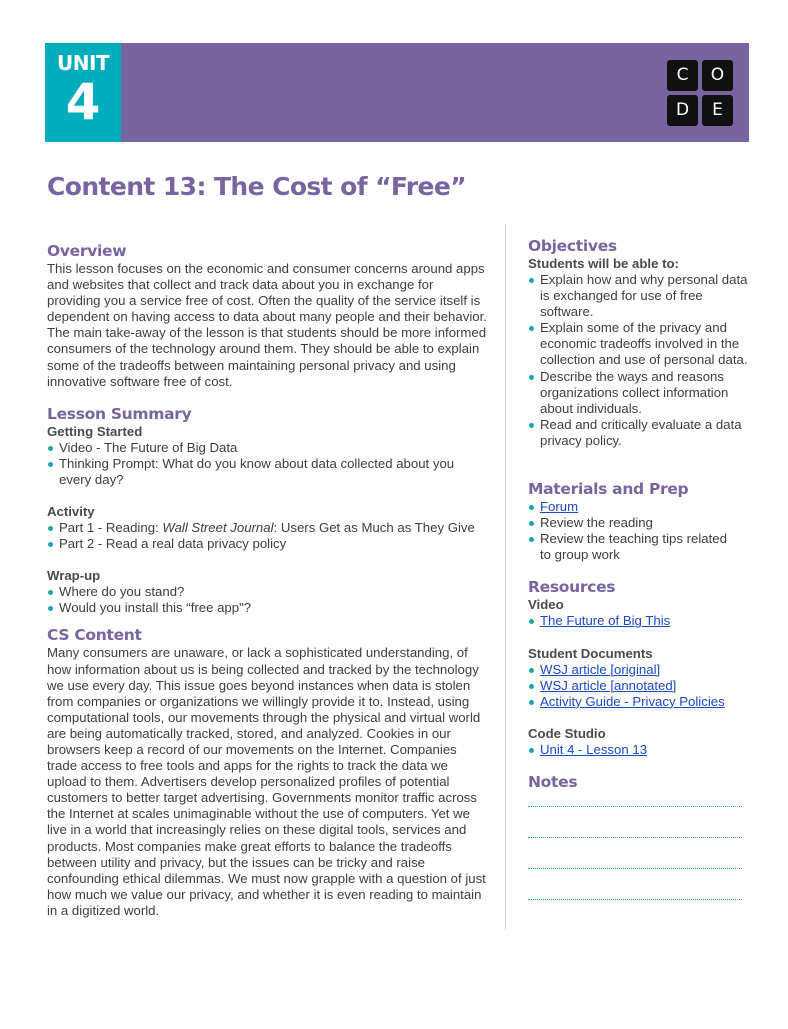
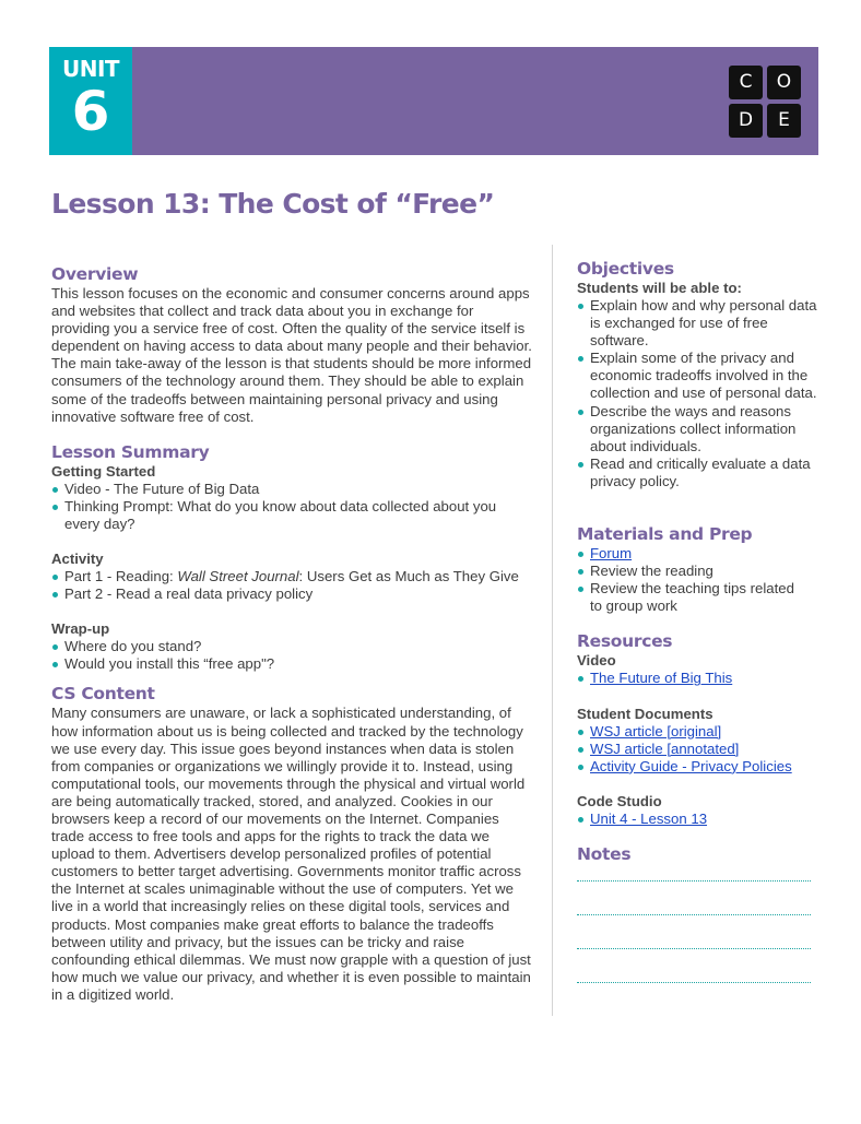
  UNIT
- 4
+ 6
  C
  O
  D
  E
- Content 13: The Cost of “Free”
+ Lesson 13: The Cost of “Free”
  Overview
  This lesson focuses on the economic and consumer concerns around apps and websites that collect and track data about you in exchange for providing you a service free of cost. Often the quality of the service itself is dependent on having access to data about many people and their behavior. The main take-away of the lesson is that students should be more informed consumers of the technology around them. They should be able to explain some of the tradeoffs between maintaining personal privacy and using innovative software free of cost.
  Lesson Summary
  Getting Started
  Video - The Future of Big Data
  Thinking Prompt: What do you know about data collected about you every day?
  Activity
  Part 1 - Reading: Wall Street Journal: Users Get as Much as They Give
  Part 2 - Read a real data privacy policy
  Wrap-up
  Where do you stand?
  Would you install this “free app"?
  CS Content
- Many consumers are unaware, or lack a sophisticated understanding, of how information about us is being collected and tracked by the technology we use every day. This issue goes beyond instances when data is stolen from companies or organizations we willingly provide it to. Instead, using computational tools, our movements through the physical and virtual world are being automatically tracked, stored, and analyzed. Cookies in our browsers keep a record of our movements on the Internet. Companies trade access to free tools and apps for the rights to track the data we upload to them. Advertisers develop personalized profiles of potential customers to better target advertising. Governments monitor traffic across the Internet at scales unimaginable without the use of computers. Yet we live in a world that increasingly relies on these digital tools, services and products. Most companies make great efforts to balance the tradeoffs between utility and privacy, but the issues can be tricky and raise confounding ethical dilemmas. We must now grapple with a question of just how much we value our privacy, and whether it is even reading to maintain in a digitized world.
+ Many consumers are unaware, or lack a sophisticated understanding, of how information about us is being collected and tracked by the technology we use every day. This issue goes beyond instances when data is stolen from companies or organizations we willingly provide it to. Instead, using computational tools, our movements through the physical and virtual world are being automatically tracked, stored, and analyzed. Cookies in our browsers keep a record of our movements on the Internet. Companies trade access to free tools and apps for the rights to track the data we upload to them. Advertisers develop personalized profiles of potential customers to better target advertising. Governments monitor traffic across the Internet at scales unimaginable without the use of computers. Yet we live in a world that increasingly relies on these digital tools, services and products. Most companies make great efforts to balance the tradeoffs between utility and privacy, but the issues can be tricky and raise confounding ethical dilemmas. We must now grapple with a question of just how much we value our privacy, and whether it is even possible to maintain in a digitized world.
  Objectives
  Students will be able to:
  Explain how and why personal data is exchanged for use of free software.
  Explain some of the privacy and economic tradeoffs involved in the collection and use of personal data.
  Describe the ways and reasons organizations collect information about individuals.
  Read and critically evaluate a data privacy policy.
  Materials and Prep
  Forum
  Review the reading
  Review the teaching tips related to group work
  Resources
  Video
  The Future of Big This
  Student Documents
  WSJ article [original]
  WSJ article [annotated]
  Activity Guide - Privacy Policies
  Code Studio
  Unit 4 - Lesson 13
  Notes
